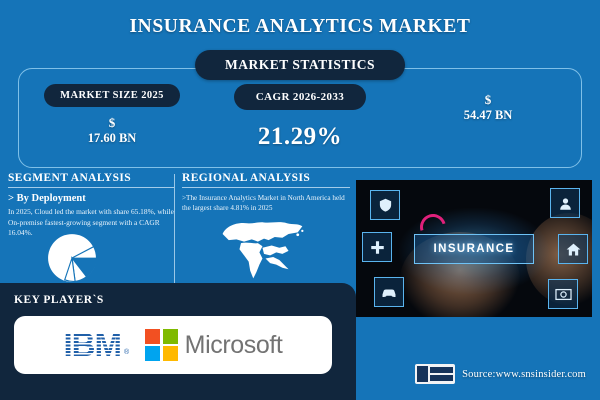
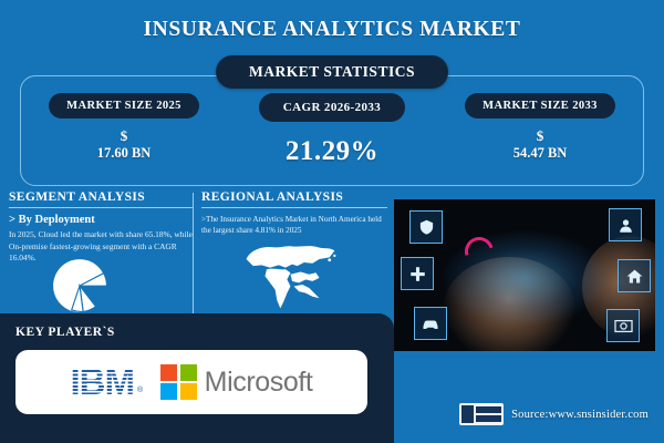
  INSURANCE ANALYTICS MARKET
  MARKET STATISTICS
  MARKET SIZE 2025
  $
  17.60 BN
  CAGR 2026-2033
  21.29%
+ MARKET SIZE 2033
  $
  54.47 BN
  SEGMENT ANALYSIS
  > By Deployment
  In 2025, Cloud led the market with share 65.18%, while On-premise fastest-growing segment with a CAGR 16.04%.
  REGIONAL ANALYSIS
  >The Insurance Analytics Market in North America held the largest share 4.81% in 2025
- INSURANCE
  KEY PLAYER`S
  IBM
  Microsoft
  Source:www.snsinsider.com
